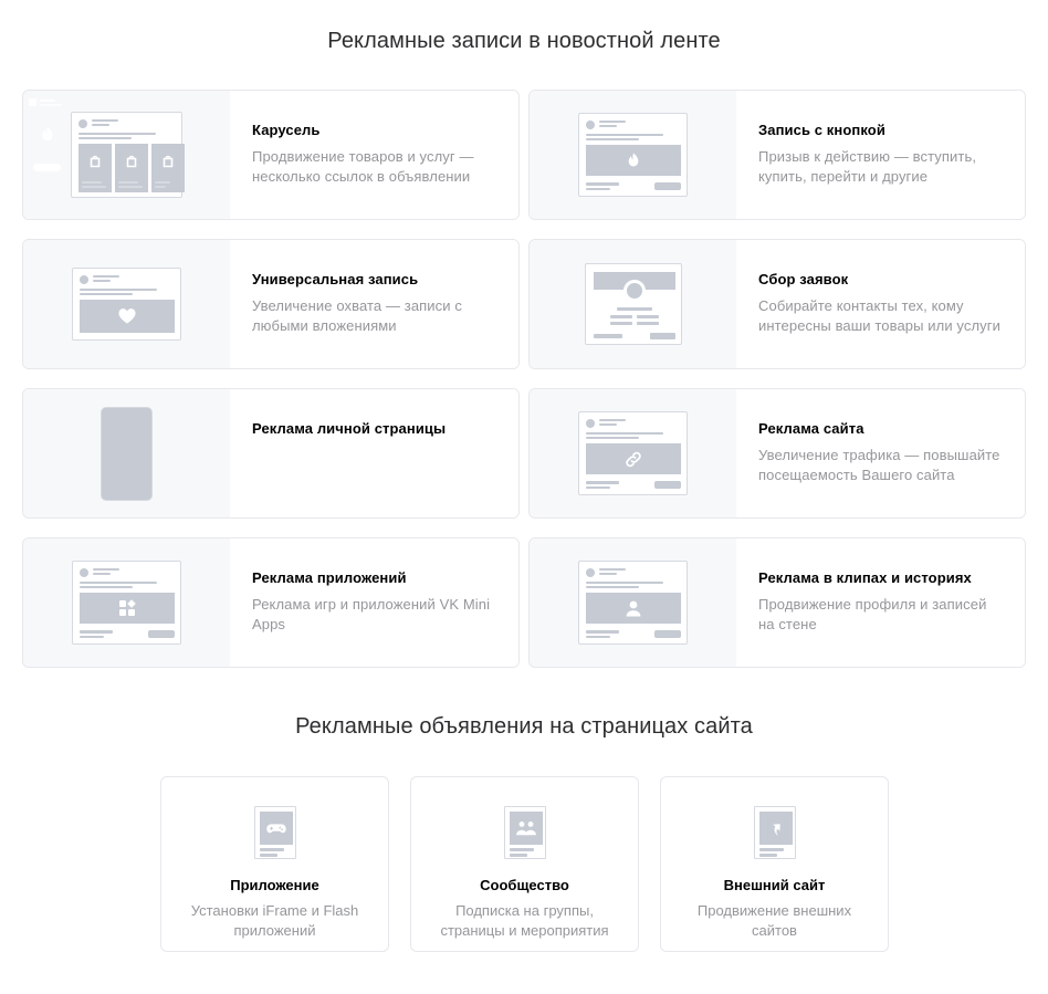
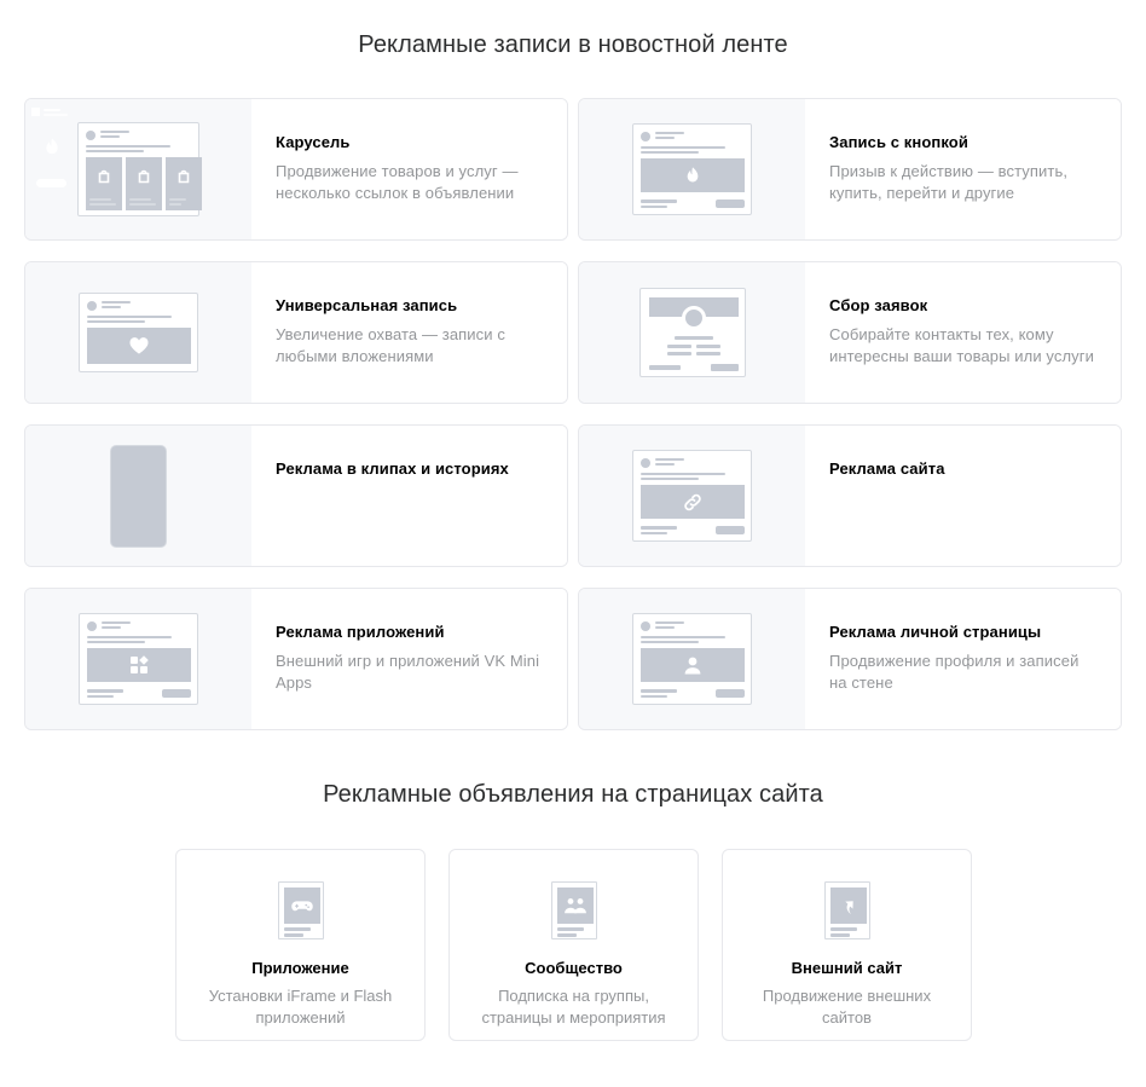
  Рекламные записи в новостной ленте
  Карусель
  Продвижение товаров и услуг — несколько ссылок в объявлении
  Запись с кнопкой
  Призыв к действию — вступить, купить, перейти и другие
  Универсальная запись
  Увеличение охвата — записи с любыми вложениями
  Сбор заявок
  Собирайте контакты тех, кому интересны ваши товары или услуги
- Реклама личной страницы
+ Реклама в клипах и историях
  Реклама сайта
- Увеличение трафика — повышайте посещаемость Вашего сайта
  Реклама приложений
- Реклама игр и приложений VK Mini Apps
+ Внешний игр и приложений VK Mini Apps
- Реклама в клипах и историях
+ Реклама личной страницы
  Продвижение профиля и записей на стене
  Рекламные объявления на страницах сайта
  Приложение
  Установки iFrame и Flash приложений
  Сообщество
  Подписка на группы, страницы и мероприятия
  Внешний сайт
  Продвижение внешних сайтов
